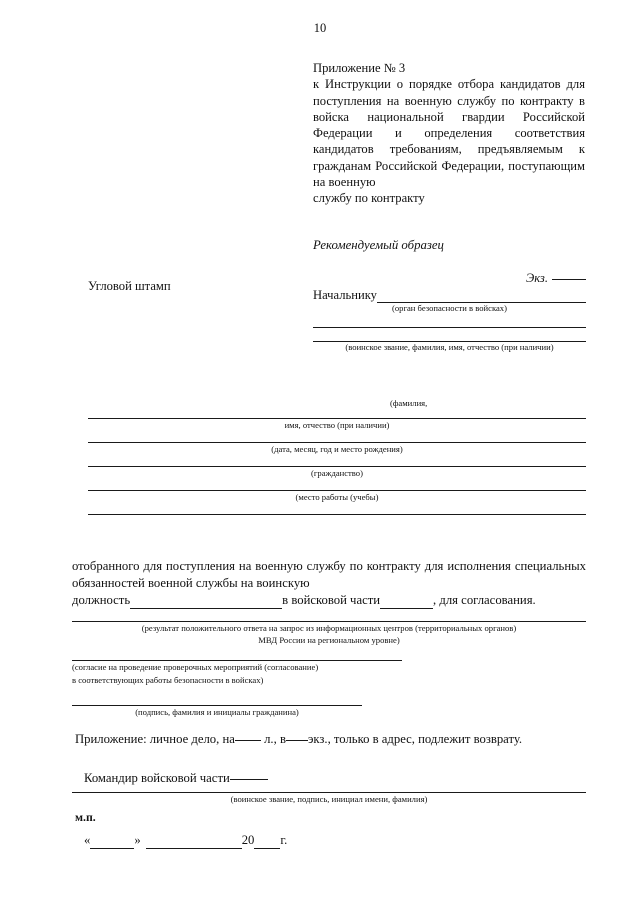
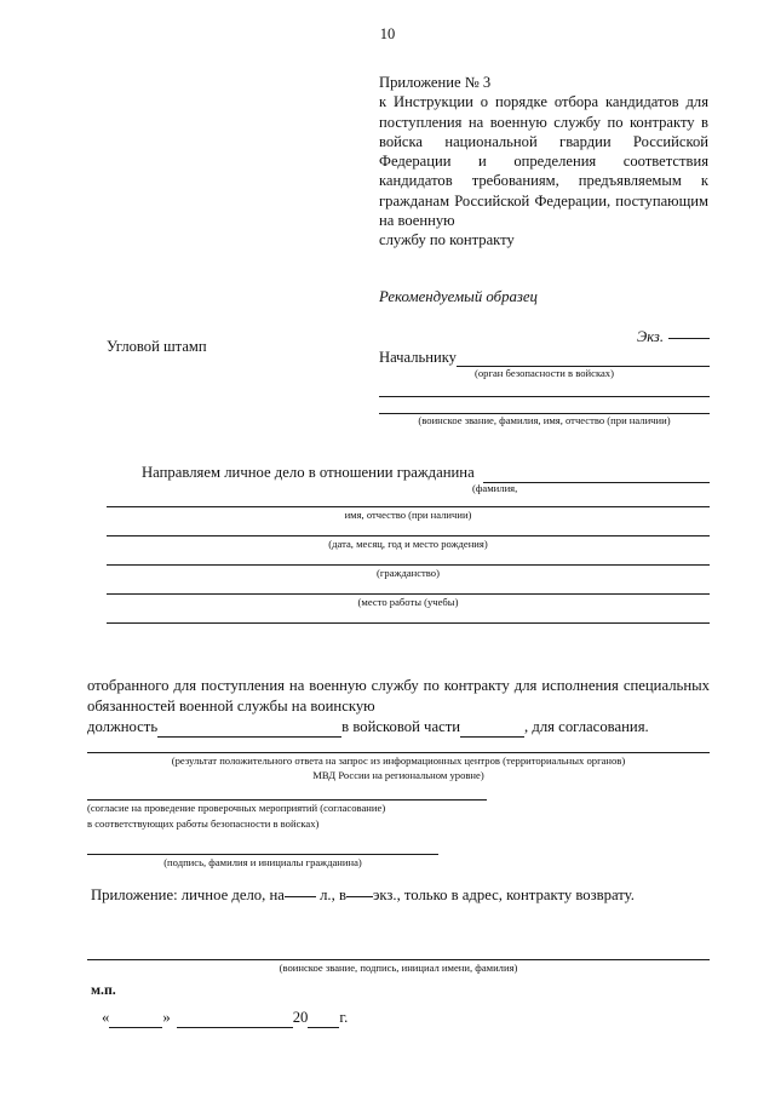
  10
  Приложение № 3
  к Инструкции о порядке отбора кандидатов для поступления на военную службу по контракту в войска национальной гвардии Российской Федерации и определения соответствия кандидатов требованиям, предъявляемым к гражданам Российской Федерации, поступающим на военную
  службу по контракту
  Рекомендуемый образец
  Угловой штамп
  Экз.
  Начальнику
  (орган безопасности в войсках)
  (воинское звание, фамилия, имя, отчество (при наличии)
+ Направляем личное дело в отношении гражданина
  (фамилия,
  имя, отчество (при наличии)
  (дата, месяц, год и место рождения)
  (гражданство)
  (место работы (учебы)
  отобранного для поступления на военную службу по контракту для исполнения специальных обязанностей военной службы на воинскую
  должность
  в войсковой части
  , для согласования.
  (результат положительного ответа на запрос из информационных центров (территориальных органов)
  МВД России на региональном уровне)
  (согласие на проведение проверочных мероприятий (согласование)
  в соответствующих работы безопасности в войсках)
  (подпись, фамилия и инициалы гражданина)
- Приложение: личное дело, на л., в экз., только в адрес, подлежит возврату.
+ Приложение: личное дело, на л., в экз., только в адрес, контракту возврату.
- Командир войсковой части
  (воинское звание, подпись, инициал имени, фамилия)
  м.п.
  «
  »
  20
  г.
